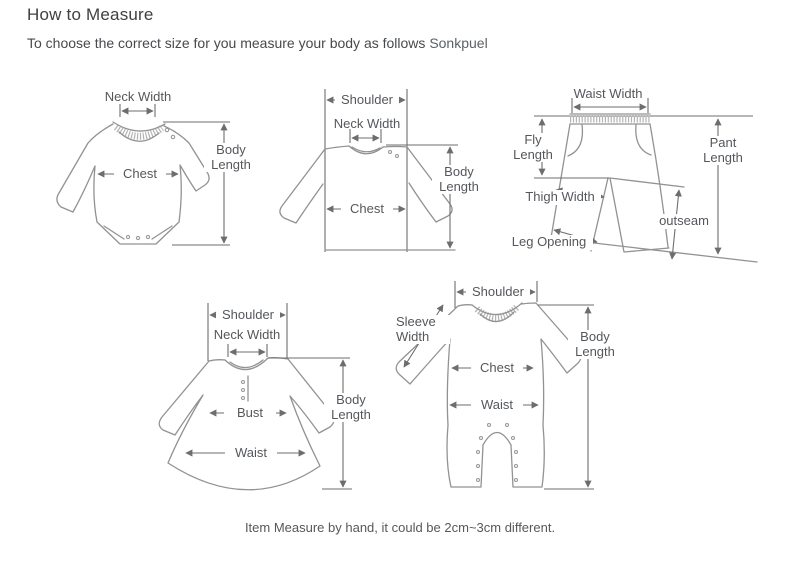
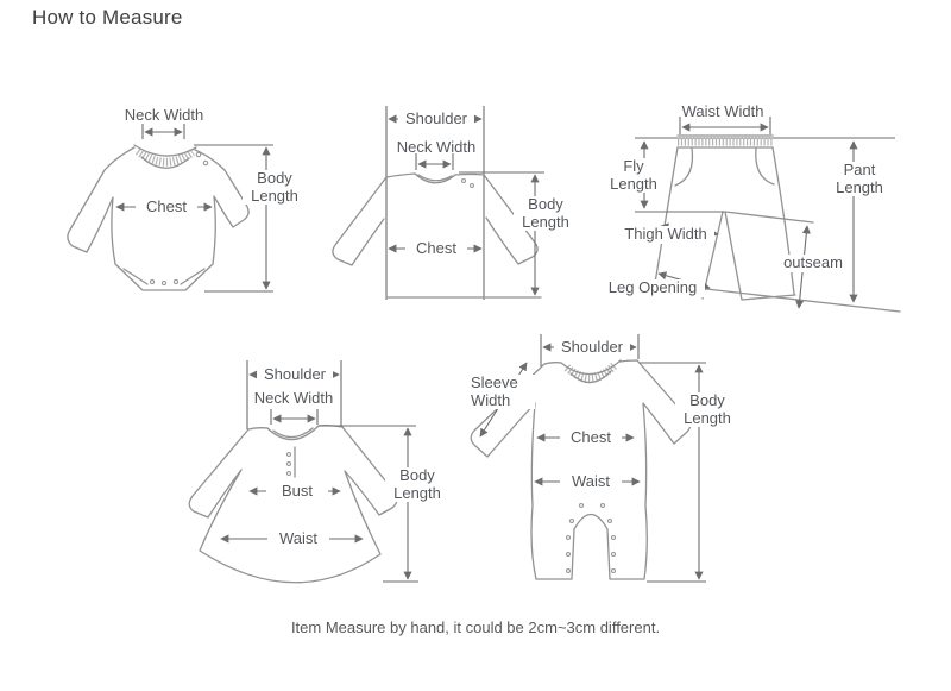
  How to Measure
- To choose the correct size for you measure your body as follows Sonkpuel
  Neck Width
  Chest
  Body Length
  Shoulder
  Neck Width
  Chest
  Body Length
  Waist Width
  Fly Length
  Pant Length
  Thigh Width
  outseam
  Leg Opening
  Shoulder
  Neck Width
  Bust
  Waist
  Body Length
  Shoulder
  Sleeve Width
  Chest
  Waist
  Body Length
  Item Measure by hand, it could be 2cm~3cm different.
